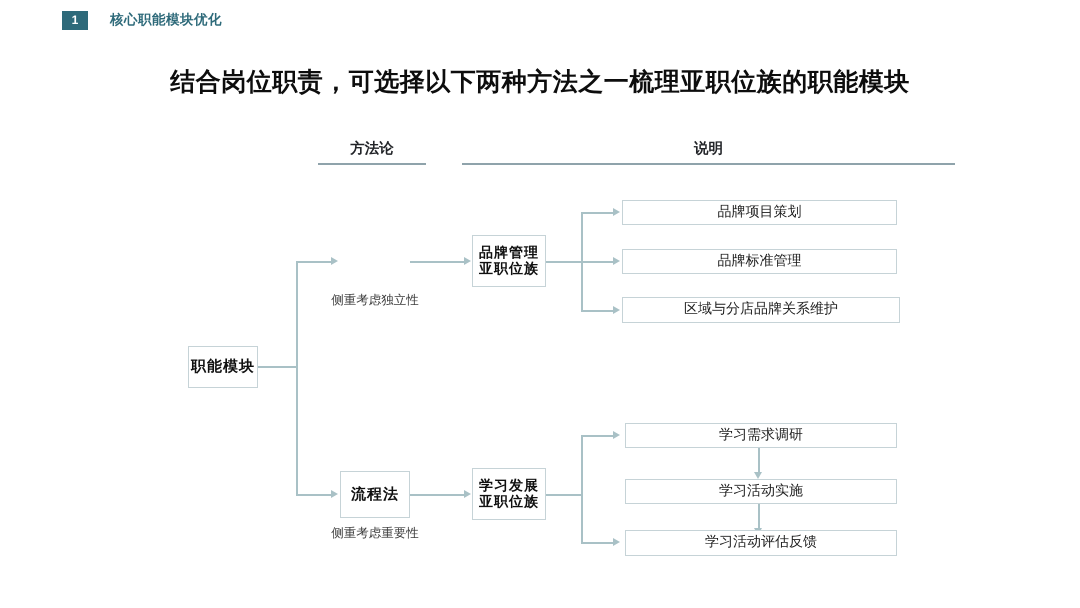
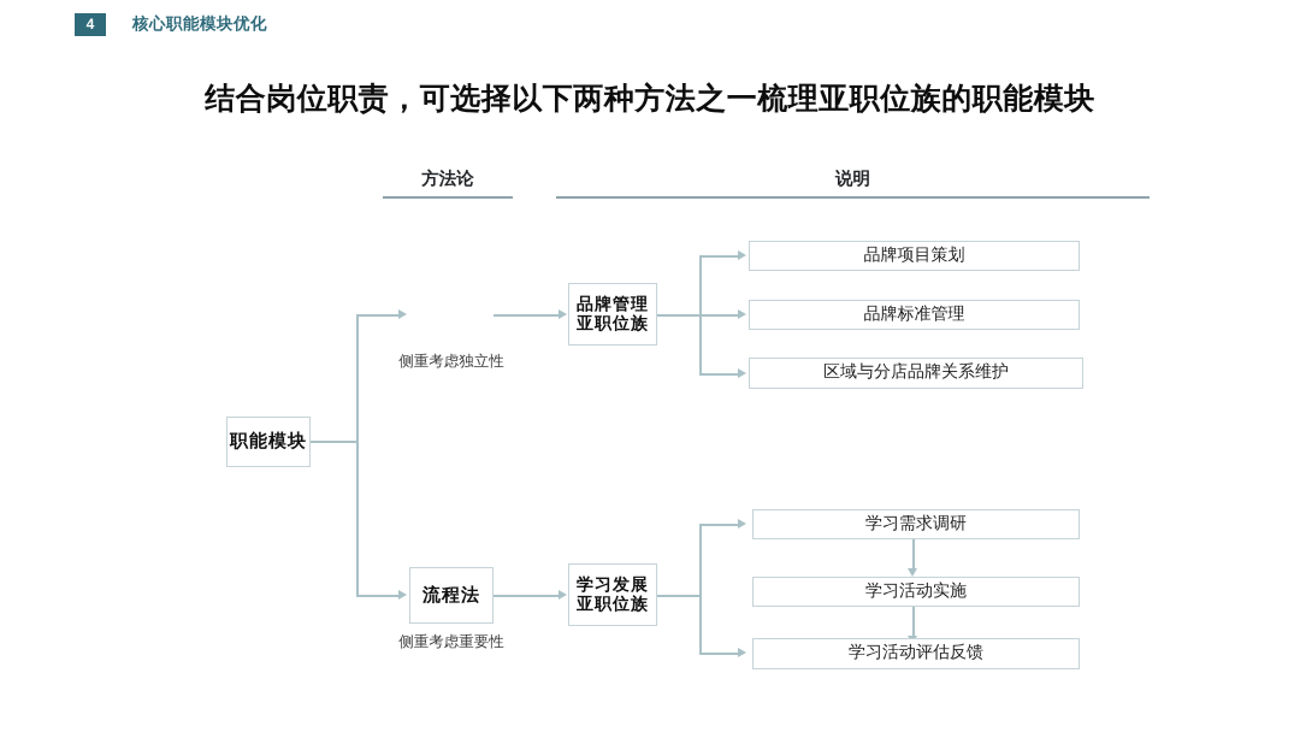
- 1
+ 4
  核心职能模块优化
  结合岗位职责，可选择以下两种方法之一梳理亚职位族的职能模块
  方法论
  说明
  职能模块
  侧重考虑独立性
  品牌管理
  亚职位族
  品牌项目策划
  品牌标准管理
  区域与分店品牌关系维护
  流程法
  侧重考虑重要性
  学习发展
  亚职位族
  学习需求调研
  学习活动实施
  学习活动评估反馈
